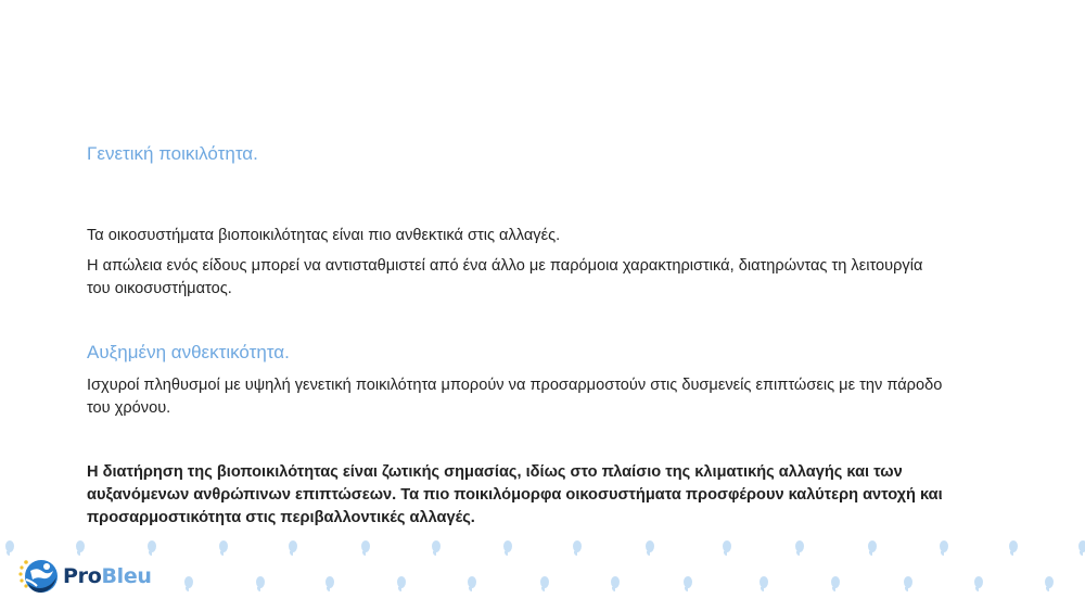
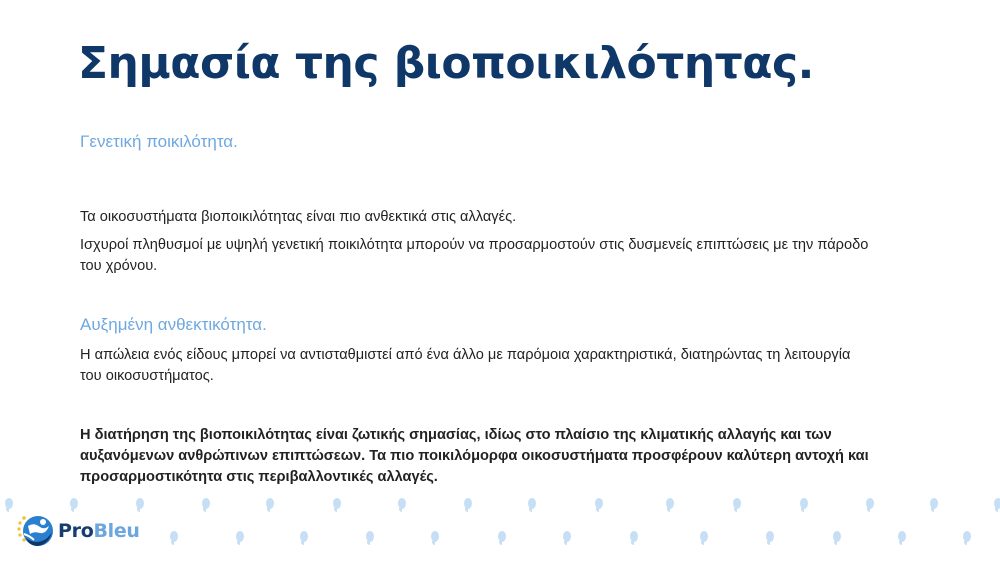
+ Σημασία της βιοποικιλότητας.
  Γενετική ποικιλότητα.
  Τα οικοσυστήματα βιοποικιλότητας είναι πιο ανθεκτικά στις αλλαγές.
- Η απώλεια ενός είδους μπορεί να αντισταθμιστεί από ένα άλλο με παρόμοια χαρακτηριστικά, διατηρώντας τη λειτουργία του οικοσυστήματος.
+ Ισχυροί πληθυσμοί με υψηλή γενετική ποικιλότητα μπορούν να προσαρμοστούν στις δυσμενείς επιπτώσεις με την πάροδο του χρόνου.
  Αυξημένη ανθεκτικότητα.
- Ισχυροί πληθυσμοί με υψηλή γενετική ποικιλότητα μπορούν να προσαρμοστούν στις δυσμενείς επιπτώσεις με την πάροδο του χρόνου.
+ Η απώλεια ενός είδους μπορεί να αντισταθμιστεί από ένα άλλο με παρόμοια χαρακτηριστικά, διατηρώντας τη λειτουργία του οικοσυστήματος.
  Η διατήρηση της βιοποικιλότητας είναι ζωτικής σημασίας, ιδίως στο πλαίσιο της κλιματικής αλλαγής και των αυξανόμενων ανθρώπινων επιπτώσεων. Τα πιο ποικιλόμορφα οικοσυστήματα προσφέρουν καλύτερη αντοχή και προσαρμοστικότητα στις περιβαλλοντικές αλλαγές.
  ProBleu
